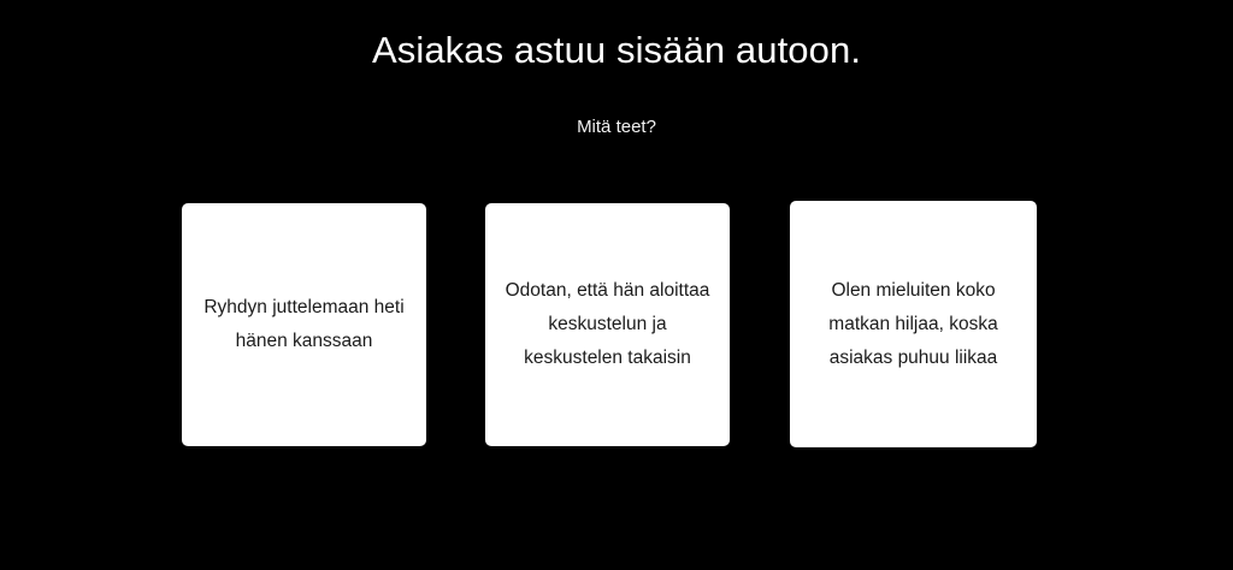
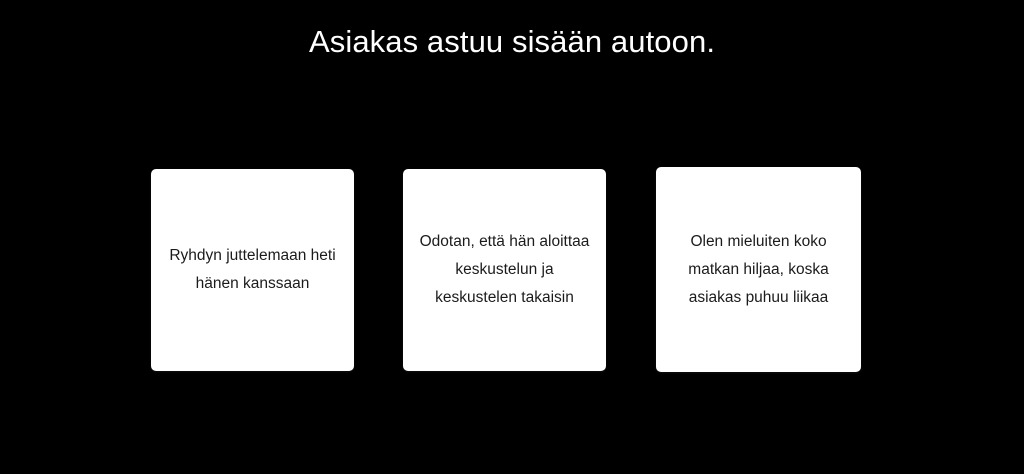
  Asiakas astuu sisään autoon.
- Mitä teet?
  Ryhdyn juttelemaan heti hänen kanssaan
  Odotan, että hän aloittaa keskustelun ja keskustelen takaisin
  Olen mieluiten koko matkan hiljaa, koska asiakas puhuu liikaa
